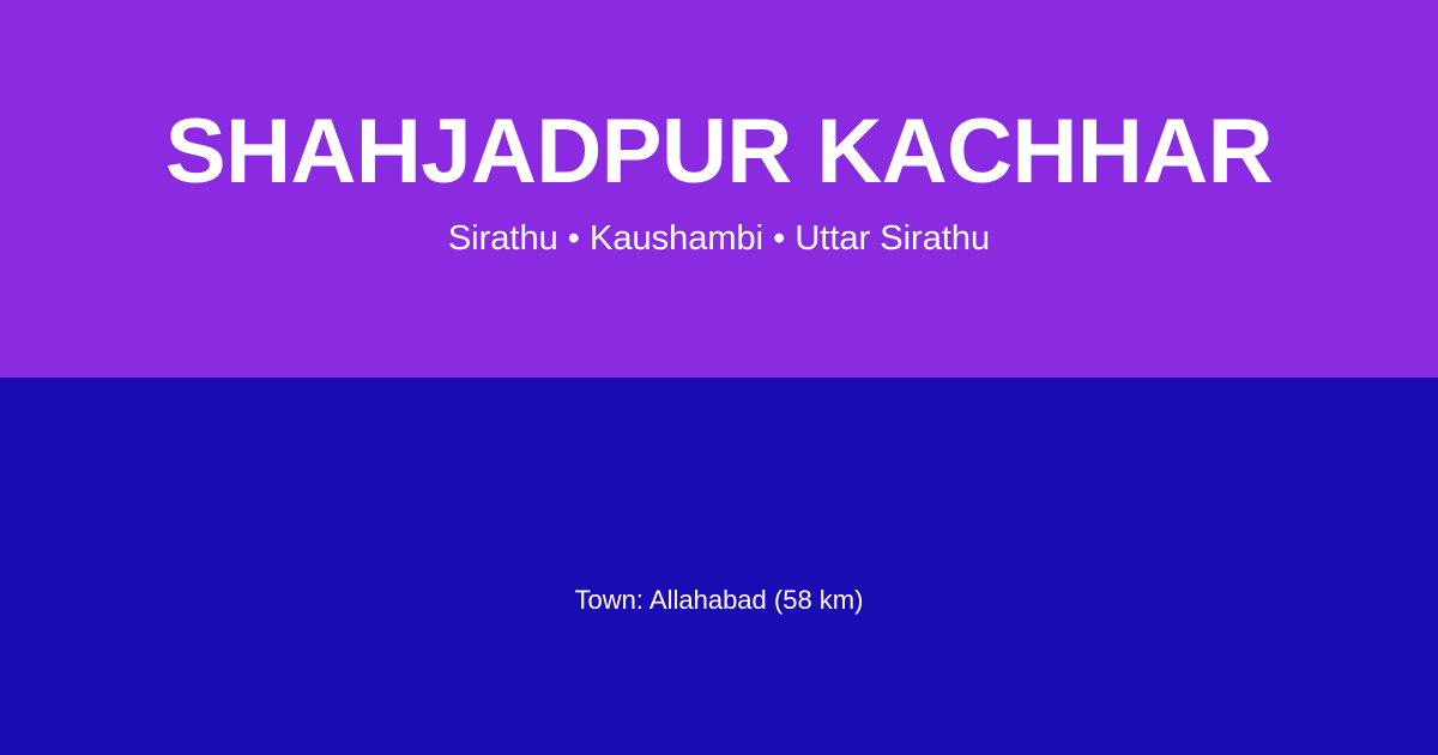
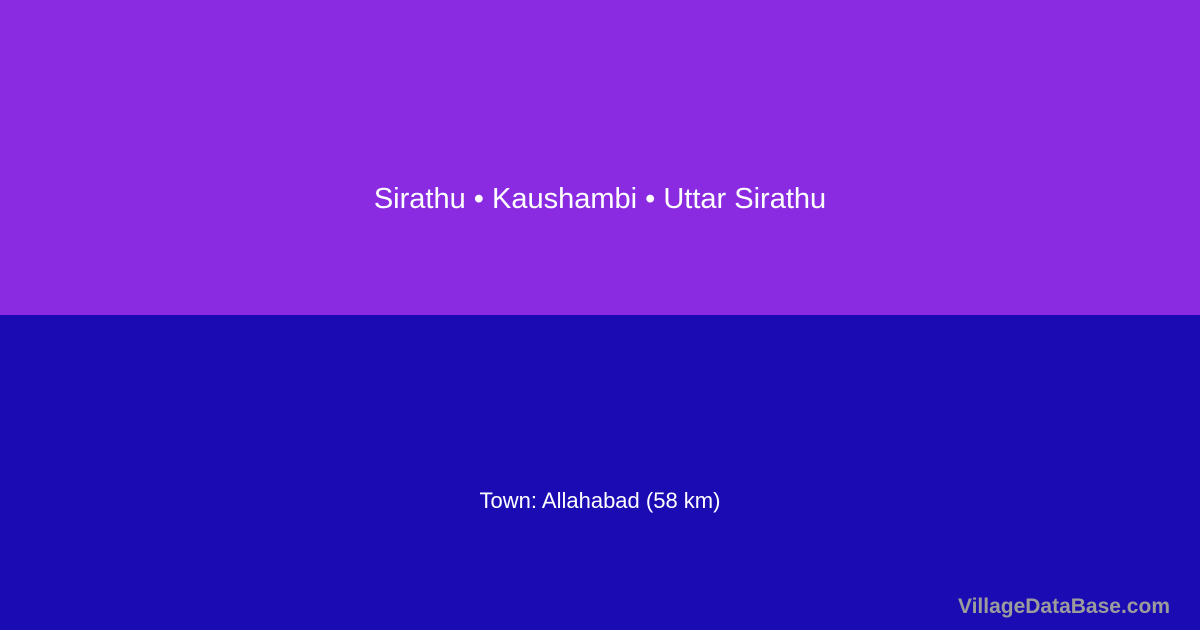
- SHAHJADPUR KACHHAR
  Sirathu • Kaushambi • Uttar Sirathu
  Town: Allahabad (58 km)
+ VillageDataBase.com
